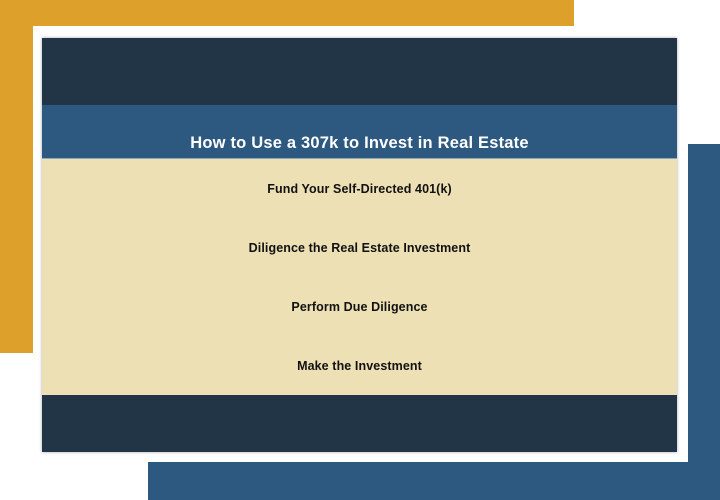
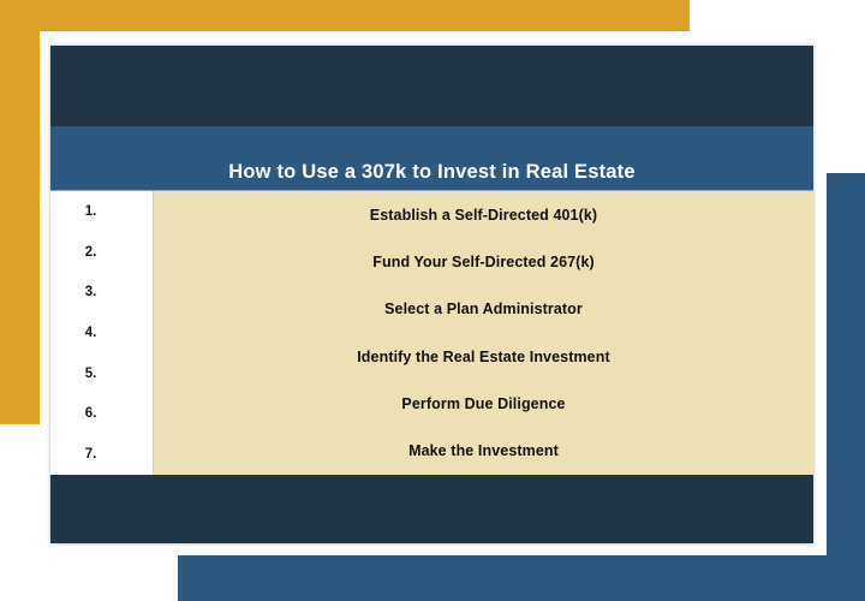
  How to Use a 307k to Invest in Real Estate
+ 1.
+ 2.
+ 3.
+ 4.
+ 5.
+ 6.
+ 7.
+ Establish a Self-Directed 401(k)
- Fund Your Self-Directed 401(k)
+ Fund Your Self-Directed 267(k)
+ Select a Plan Administrator
- Diligence the Real Estate Investment
+ Identify the Real Estate Investment
  Perform Due Diligence
  Make the Investment
